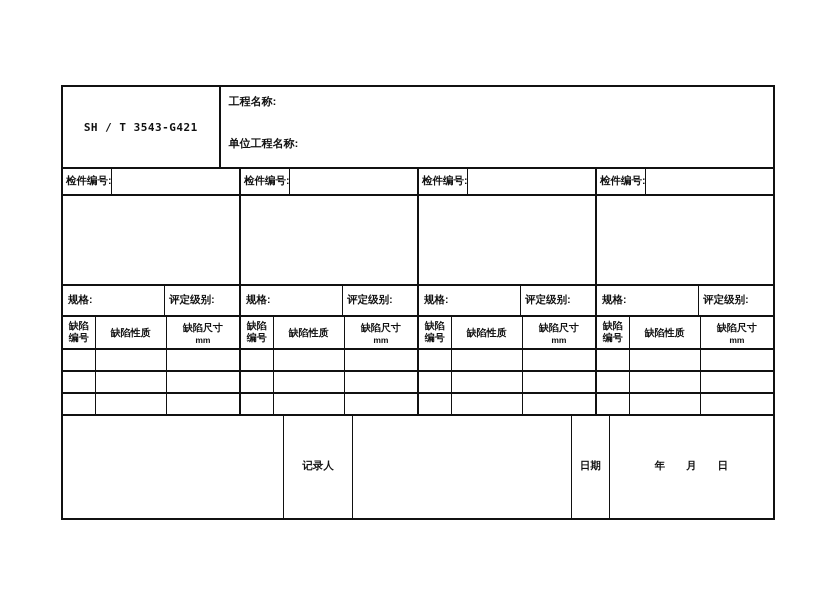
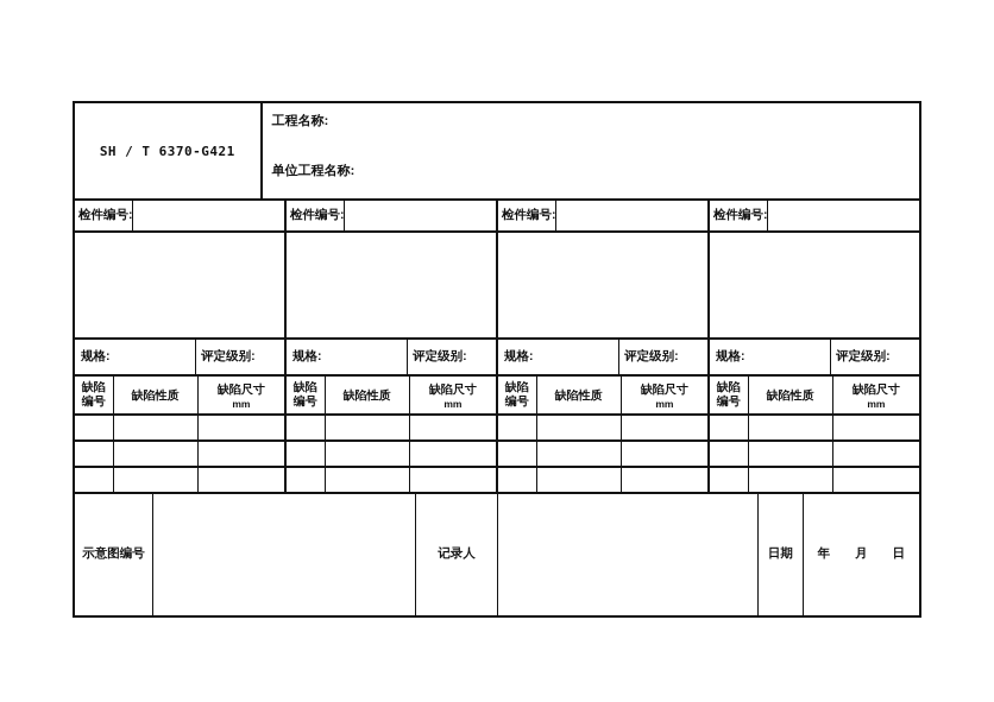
- SH / T 3543-G421
+ SH / T 6370-G421
  工程名称:
  单位工程名称:
  检件编号:
  检件编号:
  检件编号:
  检件编号:
  规格:
  评定级别:
  规格:
  评定级别:
  规格:
  评定级别:
  规格:
  评定级别:
  缺陷编号
  缺陷性质
  缺陷尺寸
  mm
  缺陷编号
  缺陷性质
  缺陷尺寸
  mm
  缺陷编号
  缺陷性质
  缺陷尺寸
  mm
  缺陷编号
  缺陷性质
  缺陷尺寸
  mm
+ 示意图编号
  记录人
  日期
  年 月 日
